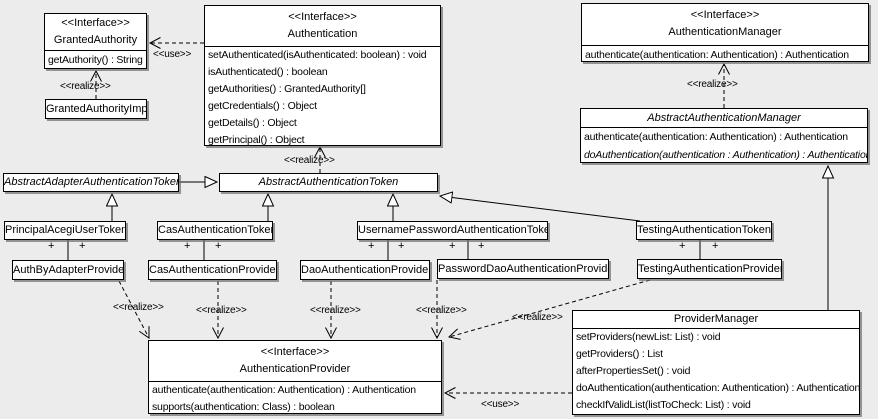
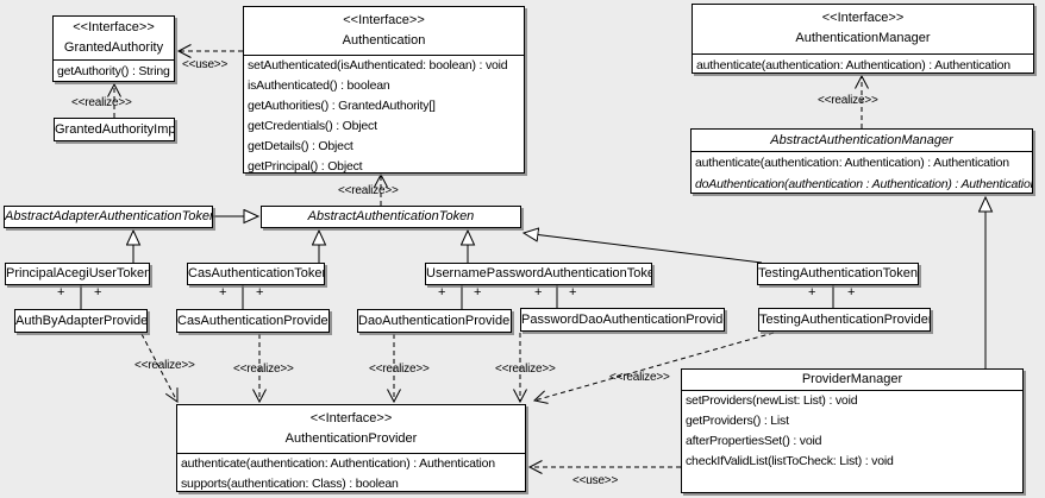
  <<Interface>>
  GrantedAuthority
  getAuthority() : String
  GrantedAuthorityImp
  <<Interface>>
  Authentication
  setAuthenticated(isAuthenticated: boolean) : void
  isAuthenticated() : boolean
  getAuthorities() : GrantedAuthority[]
  getCredentials() : Object
  getDetails() : Object
  getPrincipal() : Object
  <<Interface>>
  AuthenticationManager
  authenticate(authentication: Authentication) : Authentication
  AbstractAuthenticationManager
  authenticate(authentication: Authentication) : Authentication
  doAuthentication(authentication : Authentication) : Authenticatio
  AbstractAdapterAuthenticationToke
  AbstractAuthenticationToken
  PrincipalAcegiUserToken
  CasAuthenticationToke
  UsernamePasswordAuthenticationToke
  TestingAuthenticationToken
  AuthByAdapterProvide
  CasAuthenticationProvide
  DaoAuthenticationProvide
  PasswordDaoAuthenticationProvid
  TestingAuthenticationProvide
  <<Interface>>
  AuthenticationProvider
  authenticate(authentication: Authentication) : Authentication
  supports(authentication: Class) : boolean
  ProviderManager
  setProviders(newList: List) : void
  getProviders() : List
  afterPropertiesSet() : void
- doAuthentication(authentication: Authentication) : Authentication
  checkIfValidList(listToCheck: List) : void
  <<use>>
  <<use>>
  <<realize>>
  <<realize>>
  <<realize>>
  <<realize>>
  <<realize>>
  <<realize>>
  <<realize>>
  <<realize>>
  +
  +
  +
  +
  +
  +
  +
  +
  +
  +
